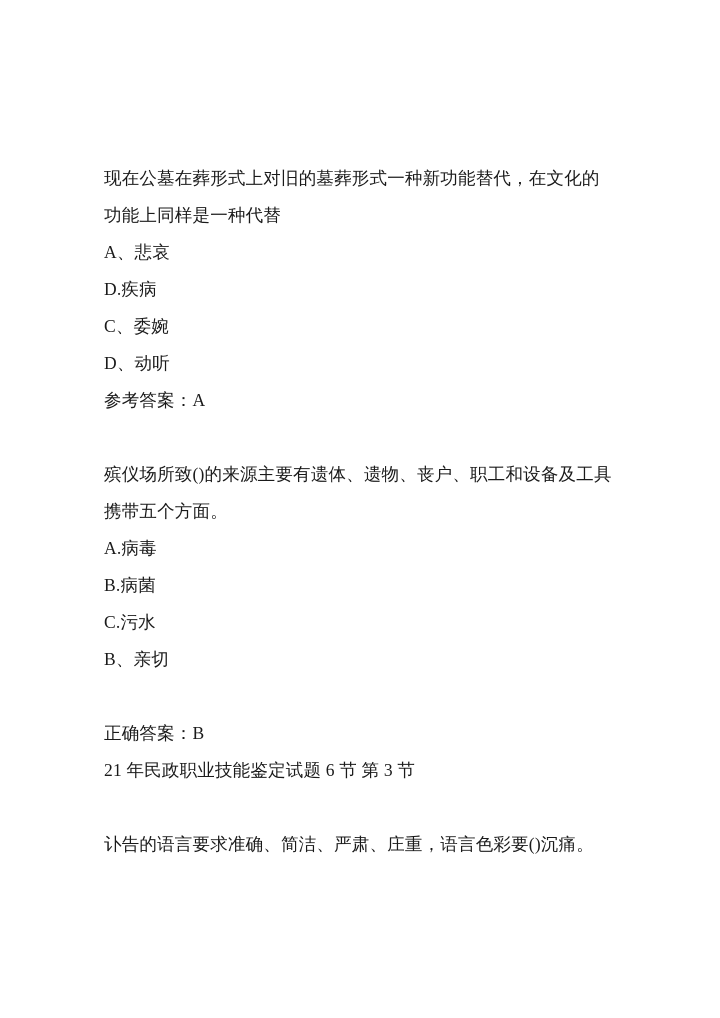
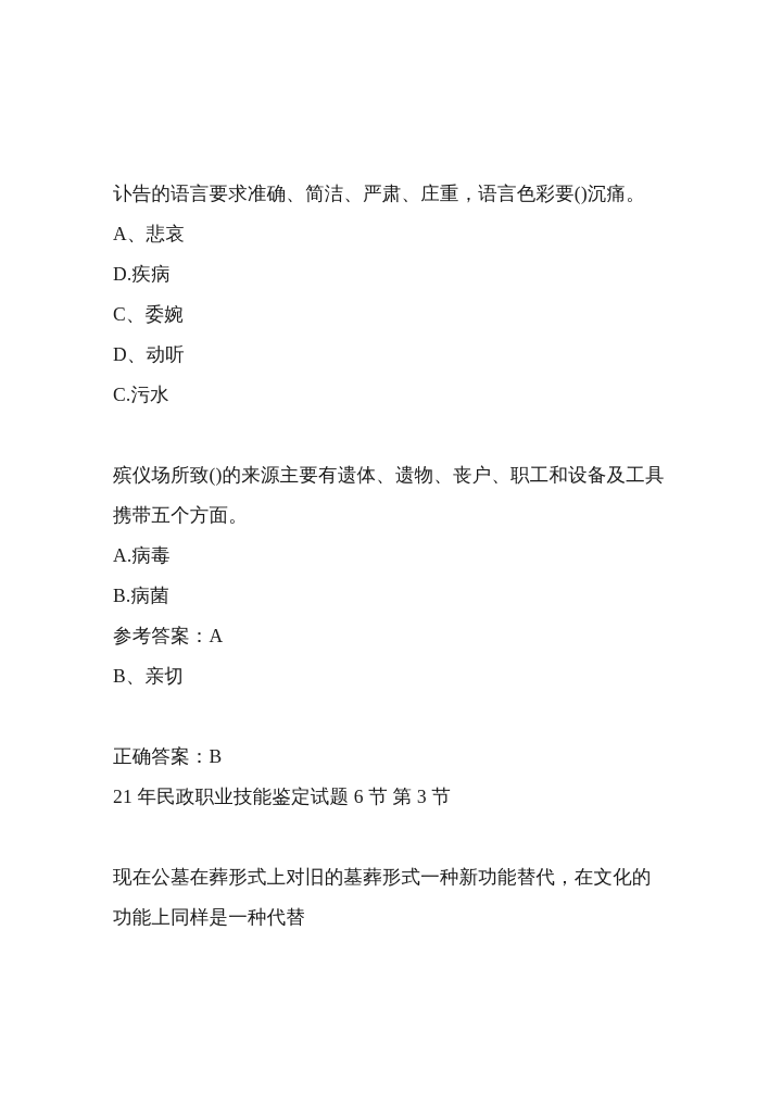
- 现在公墓在葬形式上对旧的墓葬形式一种新功能替代，在文化的功能上同样是一种代替
+ 讣告的语言要求准确、简洁、严肃、庄重，语言色彩要()沉痛。
  A、悲哀
  D.疾病
  C、委婉
  D、动听
- 参考答案：A
+ C.污水
  殡仪场所致()的来源主要有遗体、遗物、丧户、职工和设备及工具携带五个方面。
  A.病毒
  B.病菌
- C.污水
+ 参考答案：A
  B、亲切
  正确答案：B
  21 年民政职业技能鉴定试题 6 节 第 3 节
- 讣告的语言要求准确、简洁、严肃、庄重，语言色彩要()沉痛。
+ 现在公墓在葬形式上对旧的墓葬形式一种新功能替代，在文化的功能上同样是一种代替
